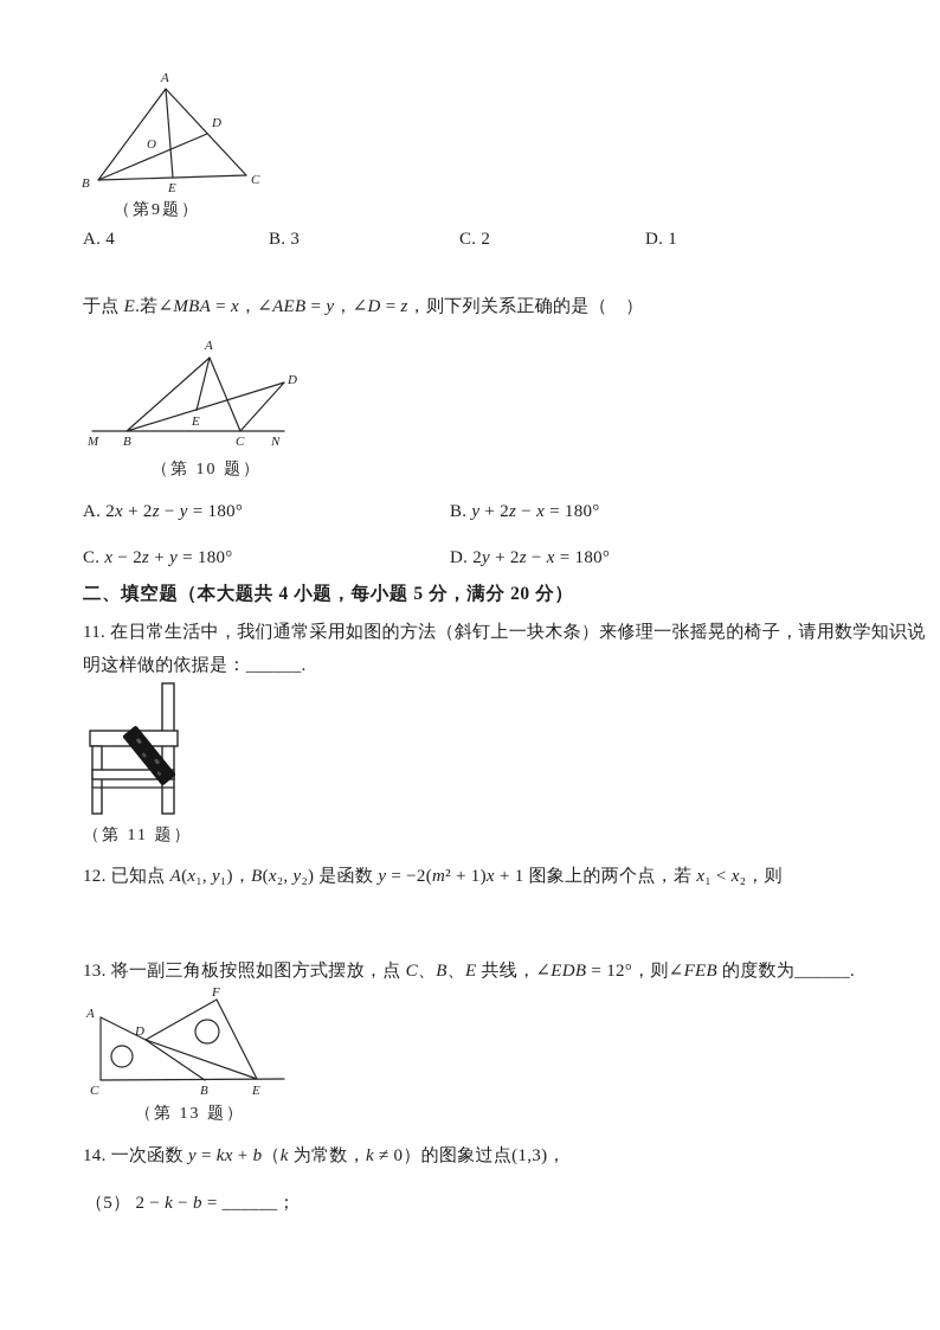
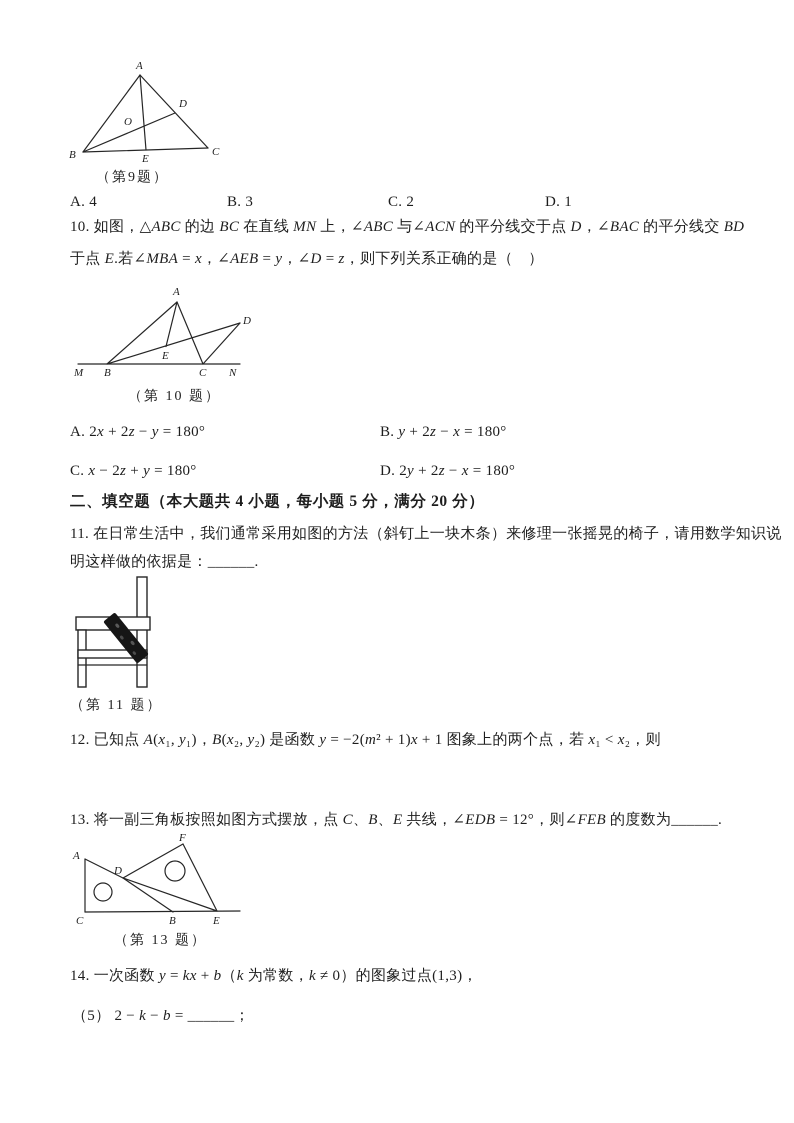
  A
  B
  C
  D
  O
  E
  （第9题）
  A. 4
  B. 3
  C. 2
  D. 1
+ 10. 如图，△ABC 的边 BC 在直线 MN 上，∠ABC 与∠ACN 的平分线交于点 D，∠BAC 的平分线交 BD
  于点 E.若∠MBA = x，∠AEB = y，∠D = z，则下列关系正确的是（ ）
  M
  B
  C
  N
  A
  D
  E
  （第 10 题）
  A. 2x + 2z − y = 180°
  B. y + 2z − x = 180°
  C. x − 2z + y = 180°
  D. 2y + 2z − x = 180°
  二、填空题（本大题共 4 小题，每小题 5 分，满分 20 分）
  11. 在日常生活中，我们通常采用如图的方法（斜钉上一块木条）来修理一张摇晃的椅子，请用数学知识说
  明这样做的依据是：______.
  （第 11 题）
  12. 已知点 A(x₁, y₁)，B(x₂, y₂) 是函数 y = −2(m² + 1)x + 1 图象上的两个点，若 x₁ < x₂，则
  13. 将一副三角板按照如图方式摆放，点 C、B、E 共线，∠EDB = 12°，则∠FEB 的度数为______.
  A
  C
  B
  E
  F
  D
  （第 13 题）
  14. 一次函数 y = kx + b（k 为常数，k ≠ 0）的图象过点(1,3)，
  （5） 2 − k − b = ______；
